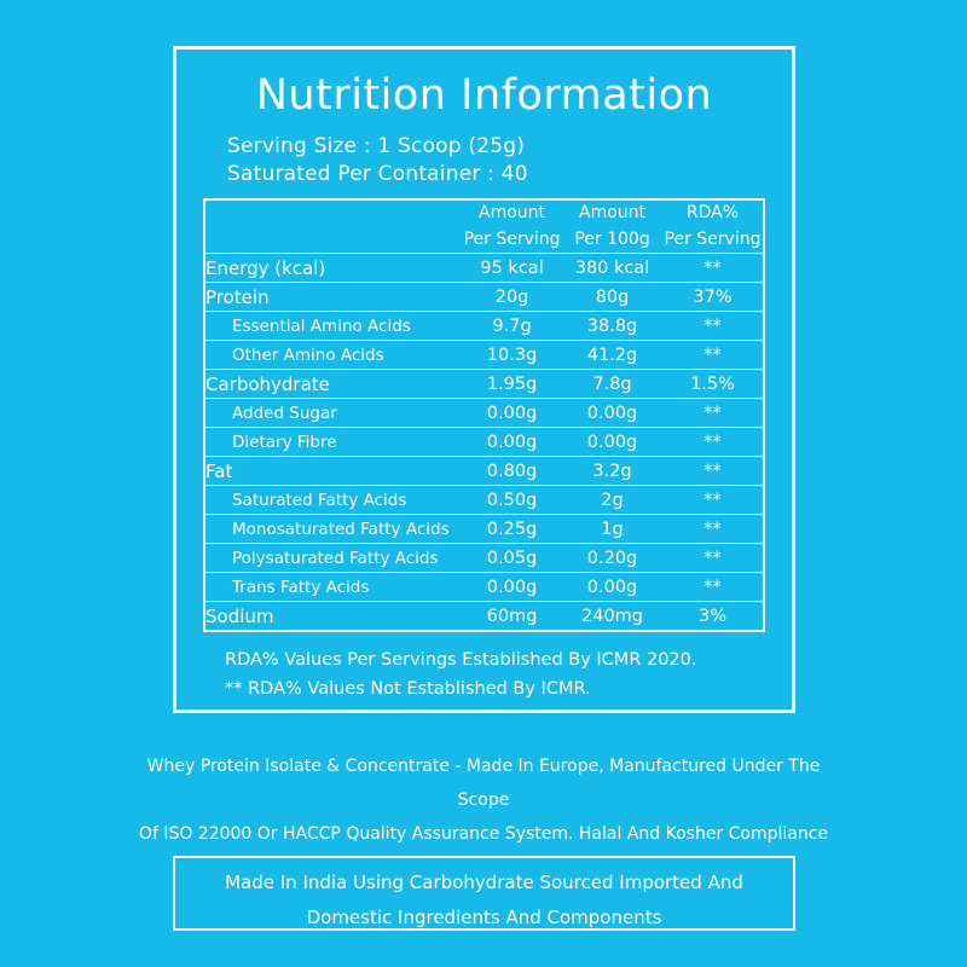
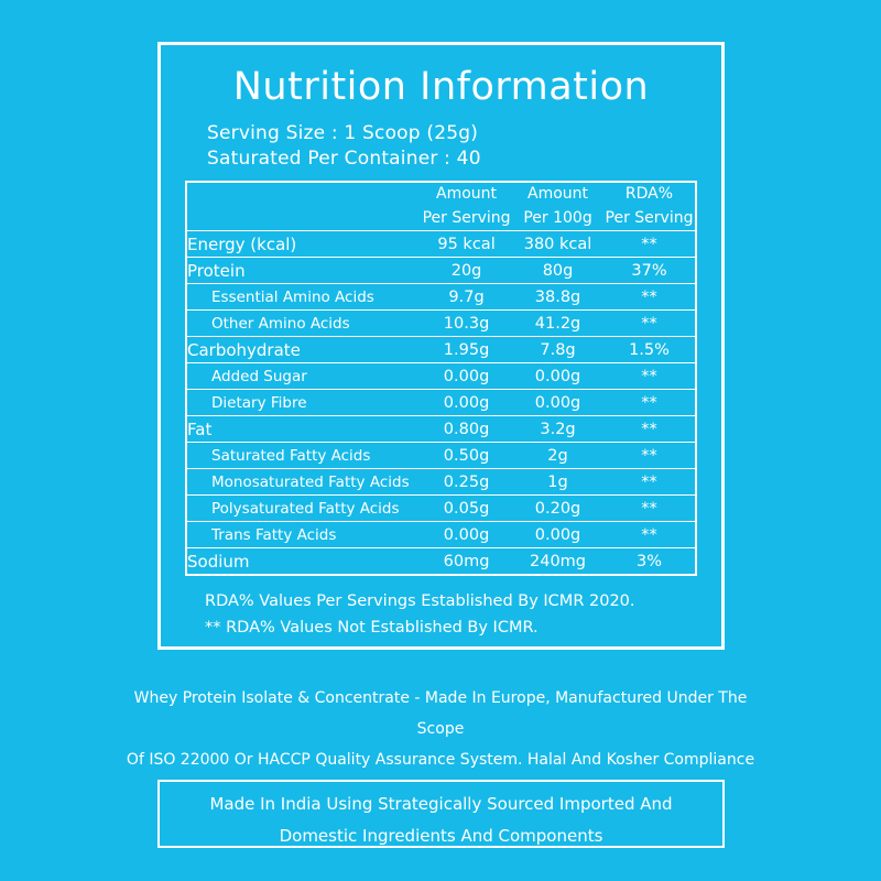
  Nutrition Information
  Serving Size : 1 Scoop (25g)
  Saturated Per Container : 40
  	Amount Per Serving	Amount Per 100g	RDA% Per Serving
  Energy (kcal)	95 kcal	380 kcal	**
  Protein	20g	80g	37%
  Essential Amino Acids	9.7g	38.8g	**
  Other Amino Acids	10.3g	41.2g	**
  Carbohydrate	1.95g	7.8g	1.5%
  Added Sugar	0.00g	0.00g	**
  Dietary Fibre	0.00g	0.00g	**
  Fat	0.80g	3.2g	**
  Saturated Fatty Acids	0.50g	2g	**
  Monosaturated Fatty Acids	0.25g	1g	**
  Polysaturated Fatty Acids	0.05g	0.20g	**
  Trans Fatty Acids	0.00g	0.00g	**
  Sodium	60mg	240mg	3%
  RDA% Values Per Servings Established By ICMR 2020.
  ** RDA% Values Not Established By ICMR.
  Whey Protein Isolate & Concentrate - Made In Europe, Manufactured Under The Scope
  Of ISO 22000 Or HACCP Quality Assurance System. Halal And Kosher Compliance
- Made In India Using Carbohydrate Sourced Imported And
+ Made In India Using Strategically Sourced Imported And
  Domestic Ingredients And Components
